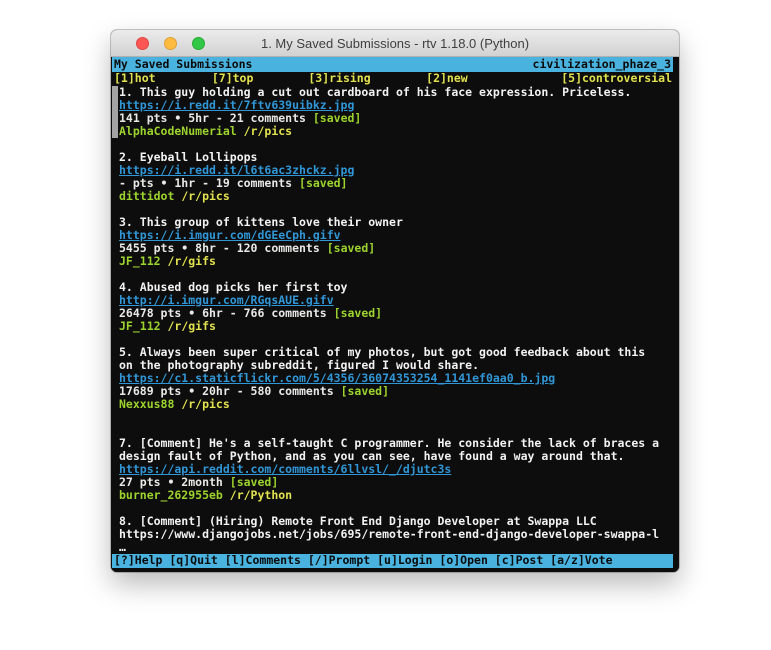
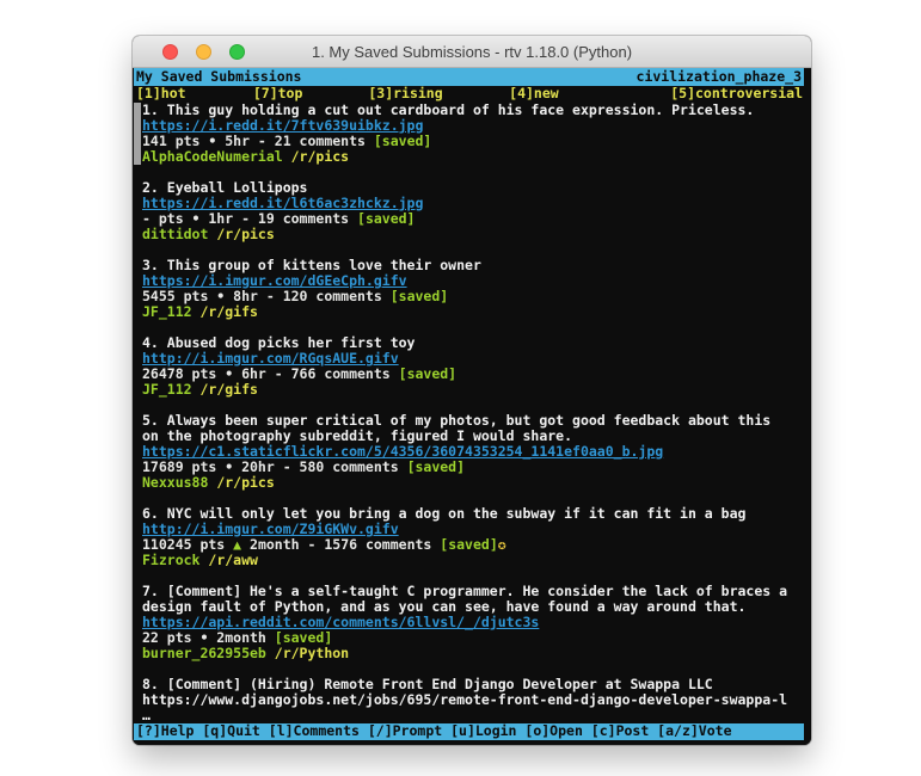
  1. My Saved Submissions - rtv 1.18.0 (Python)
  My Saved Submissions
  civilization_phaze_3
  [1]hot
  [7]top
  [3]rising
- [2]new
+ [4]new
  [5]controversial
  1. This guy holding a cut out cardboard of his face expression. Priceless.
  https://i.redd.it/7ftv639uibkz.jpg
  141 pts • 5hr - 21 comments [saved]
  AlphaCodeNumerial /r/pics
  2. Eyeball Lollipops
  https://i.redd.it/l6t6ac3zhckz.jpg
  - pts • 1hr - 19 comments [saved]
  dittidot /r/pics
  3. This group of kittens love their owner
  https://i.imgur.com/dGEeCph.gifv
  5455 pts • 8hr - 120 comments [saved]
  JF_112 /r/gifs
  4. Abused dog picks her first toy
  http://i.imgur.com/RGqsAUE.gifv
  26478 pts • 6hr - 766 comments [saved]
  JF_112 /r/gifs
  5. Always been super critical of my photos, but got good feedback about this on the photography subreddit, figured I would share.
  https://c1.staticflickr.com/5/4356/36074353254_1141ef0aa0_b.jpg
  17689 pts • 20hr - 580 comments [saved]
  Nexxus88 /r/pics
+ 6. NYC will only let you bring a dog on the subway if it can fit in a bag
+ http://i.imgur.com/Z9iGKWv.gifv
+ 110245 pts ▲ 2month - 1576 comments [saved]✪
+ Fizrock /r/aww
  7. [Comment] He's a self-taught C programmer. He consider the lack of braces a design fault of Python, and as you can see, have found a way around that.
  https://api.reddit.com/comments/6llvsl/_/djutc3s
- 27 pts • 2month [saved]
+ 22 pts • 2month [saved]
  burner_262955eb /r/Python
  8. [Comment] (Hiring) Remote Front End Django Developer at Swappa LLC
  https://www.djangojobs.net/jobs/695/remote-front-end-django-developer-swappa-l
  …
  [?]Help [q]Quit [l]Comments [/]Prompt [u]Login [o]Open [c]Post [a/z]Vote
